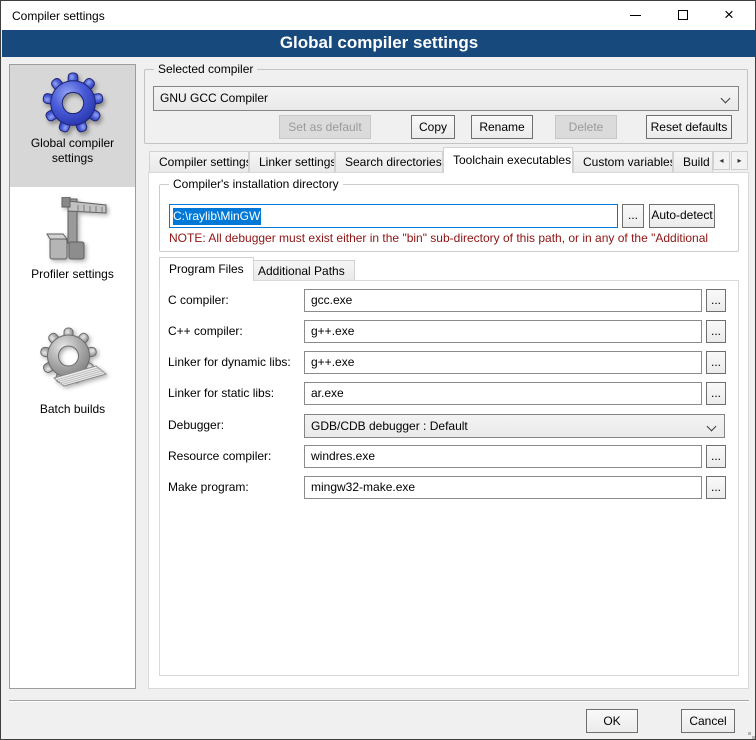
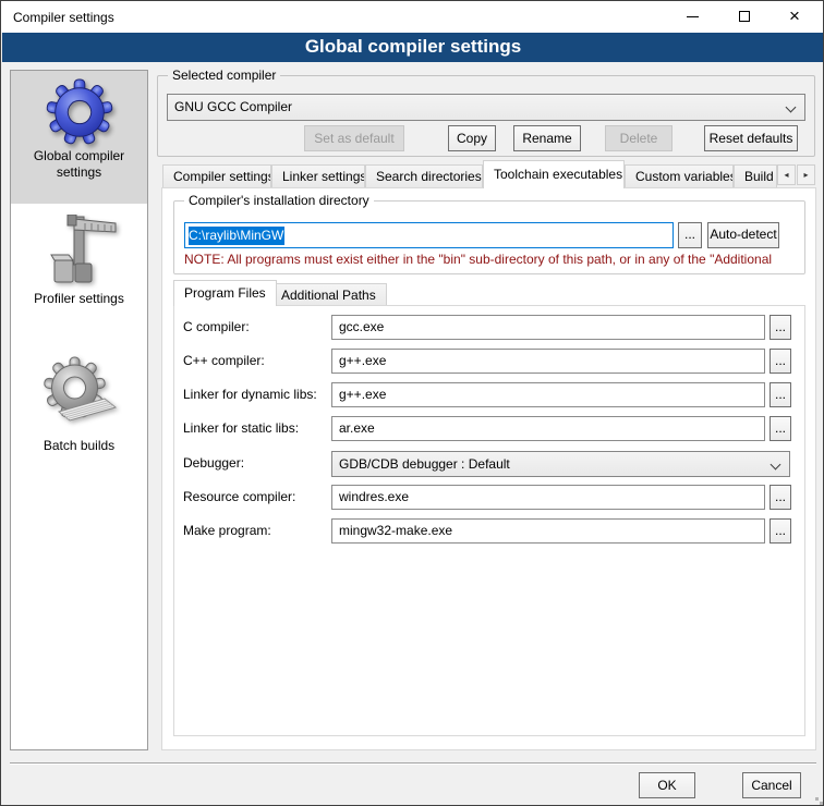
  Compiler settings
  ×
  Global compiler settings
  Global compiler settings
  Profiler settings
  Batch builds
  Selected compiler
  GNU GCC Compiler
  Set as default
  Copy
  Rename
  Delete
  Reset defaults
  Compiler setting
  Linker settings
  Search directories
  Toolchain executables
  Custom variable
  ◂
  ▸
  Compiler's installation directory
  C:\raylib\MinGW
  ...
  Auto-detect
- NOTE: All debugger must exist either in the "bin" sub-directory of this path, or in any of the "Additional
+ NOTE: All programs must exist either in the "bin" sub-directory of this path, or in any of the "Additional
  Program Files
  Additional Paths
  C compiler:
  gcc.exe
  ...
  C++ compiler:
  g++.exe
  ...
  Linker for dynamic libs:
  g++.exe
  ...
  Linker for static libs:
  ar.exe
  ...
  Debugger:
  GDB/CDB debugger : Default
  Resource compiler:
  windres.exe
  ...
  Make program:
  mingw32-make.exe
  ...
  OK
  Cancel
